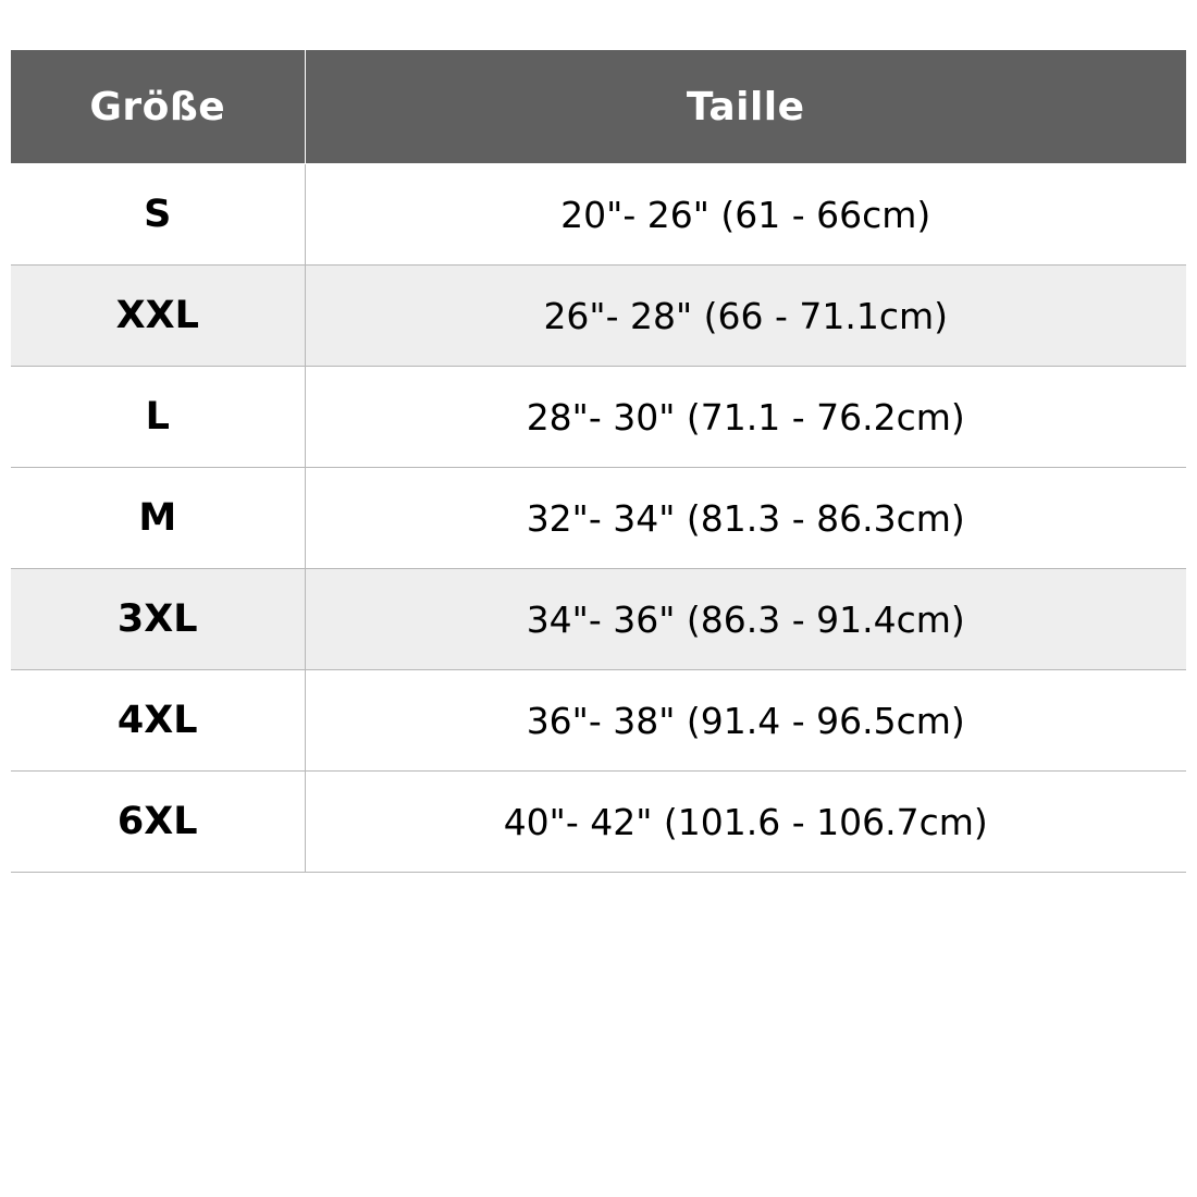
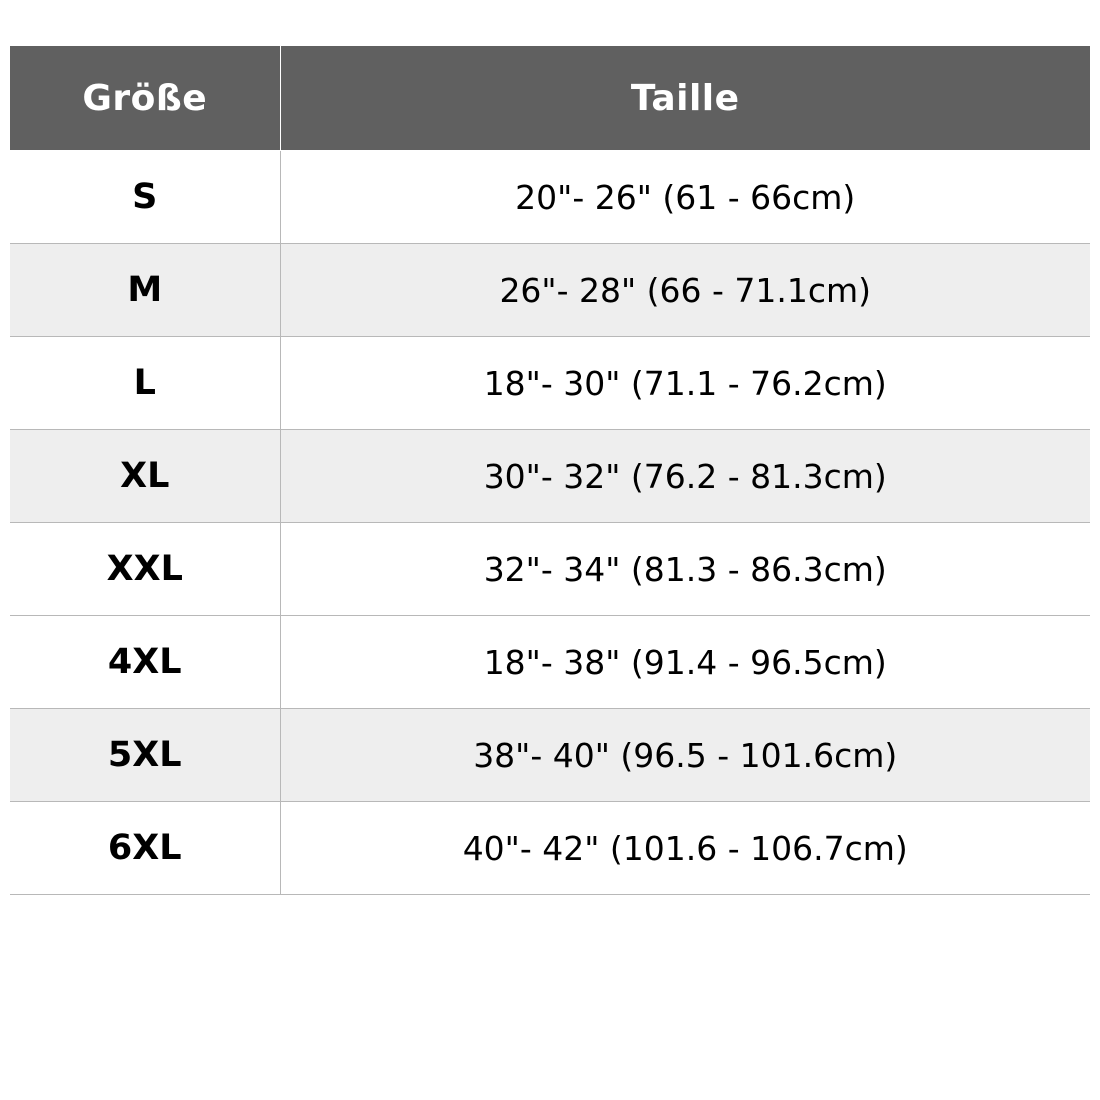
  Größe	Taille
  S	20"- 26" (61 - 66cm)
- XXL	26"- 28" (66 - 71.1cm)
+ M	26"- 28" (66 - 71.1cm)
- L	28"- 30" (71.1 - 76.2cm)
+ L	18"- 30" (71.1 - 76.2cm)
+ XL	30"- 32" (76.2 - 81.3cm)
- M	32"- 34" (81.3 - 86.3cm)
+ XXL	32"- 34" (81.3 - 86.3cm)
- 3XL	34"- 36" (86.3 - 91.4cm)
- 4XL	36"- 38" (91.4 - 96.5cm)
+ 4XL	18"- 38" (91.4 - 96.5cm)
+ 5XL	38"- 40" (96.5 - 101.6cm)
  6XL	40"- 42" (101.6 - 106.7cm)
